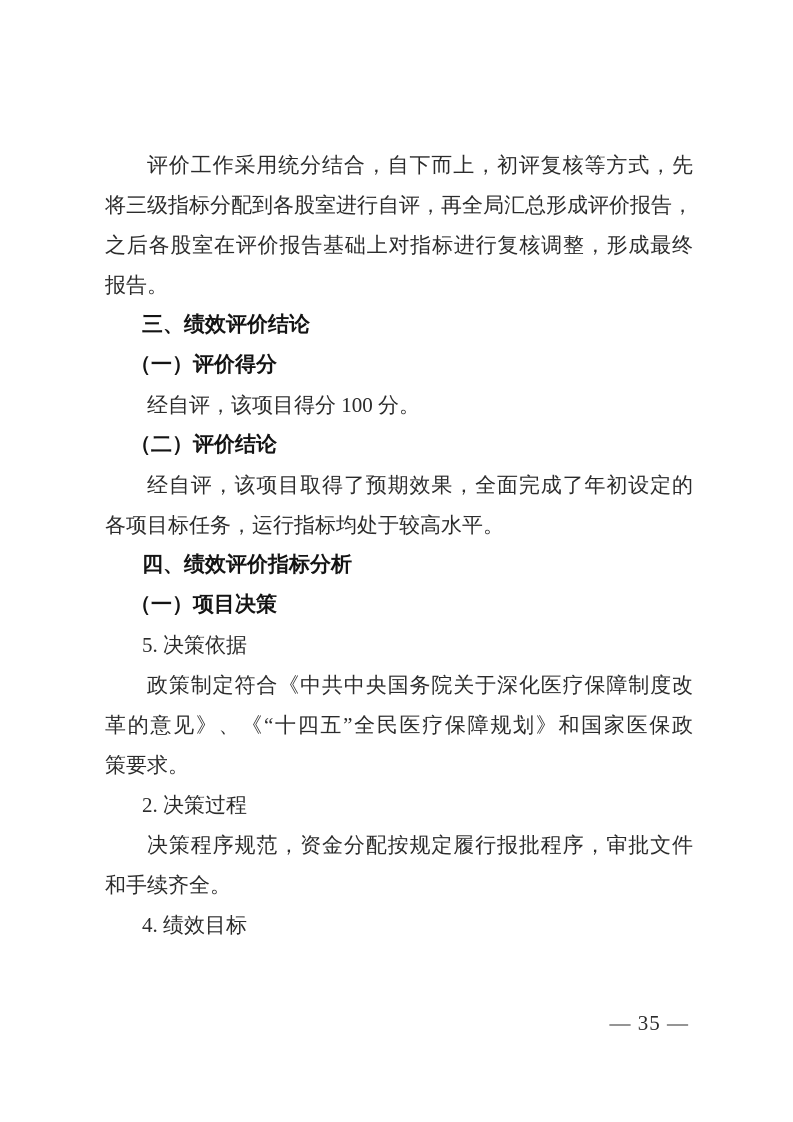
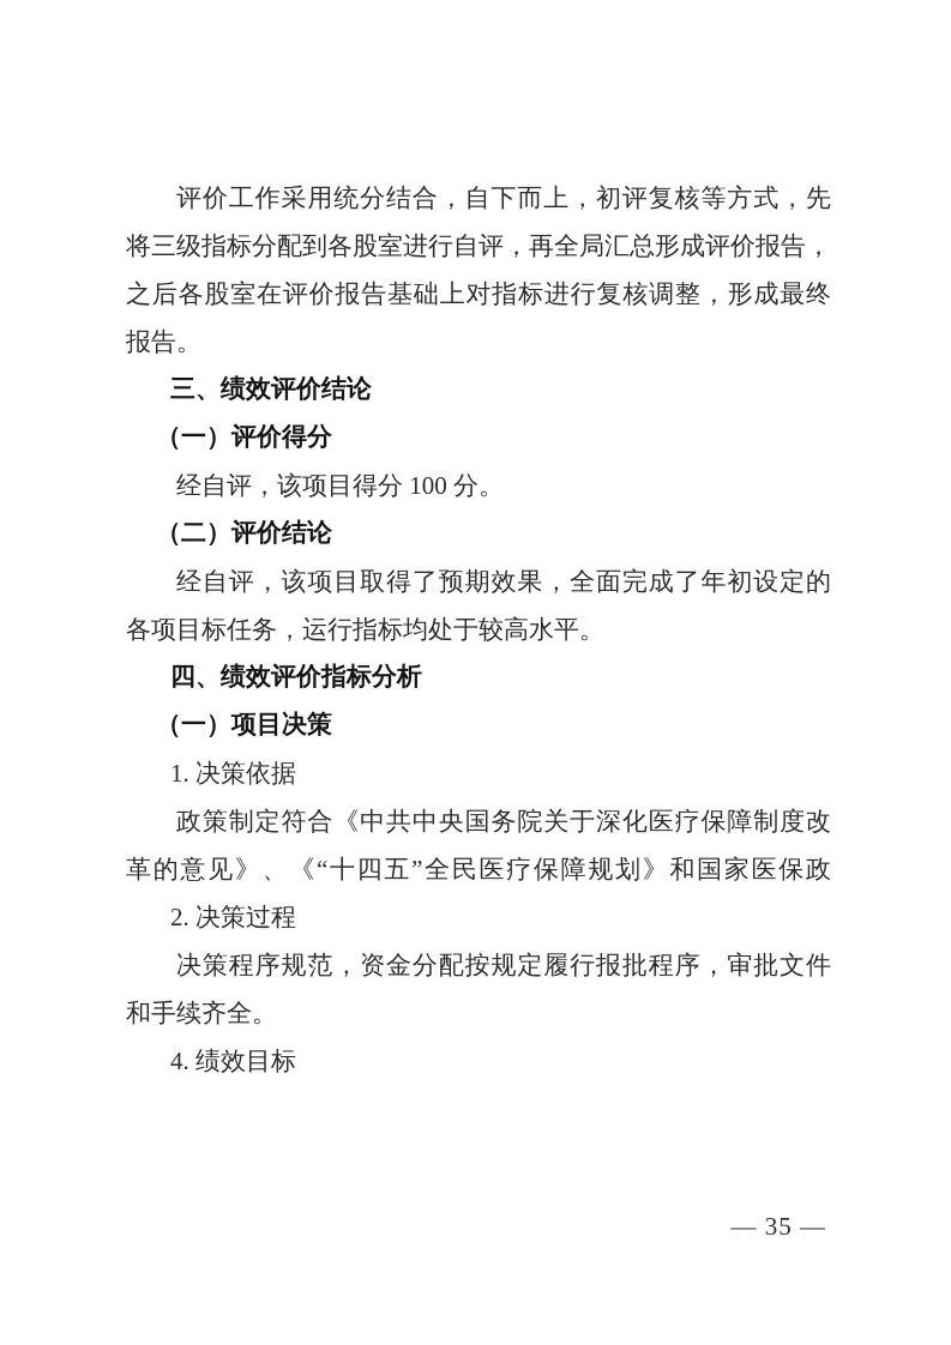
  评价工作采用统分结合，自下而上，初评复核等方式，先
  将三级指标分配到各股室进行自评，再全局汇总形成评价报告，
  之后各股室在评价报告基础上对指标进行复核调整，形成最终
  报告。
  三、绩效评价结论
  （一）评价得分
  经自评，该项目得分 100 分。
  （二）评价结论
  经自评，该项目取得了预期效果，全面完成了年初设定的
  各项目标任务，运行指标均处于较高水平。
  四、绩效评价指标分析
  （一）项目决策
- 5. 决策依据
+ 1. 决策依据
  政策制定符合《中共中央国务院关于深化医疗保障制度改
  革的意见》、《“十四五”全民医疗保障规划》和国家医保政
- 策要求。
  2. 决策过程
  决策程序规范，资金分配按规定履行报批程序，审批文件
  和手续齐全。
  4. 绩效目标
  — 35 —
